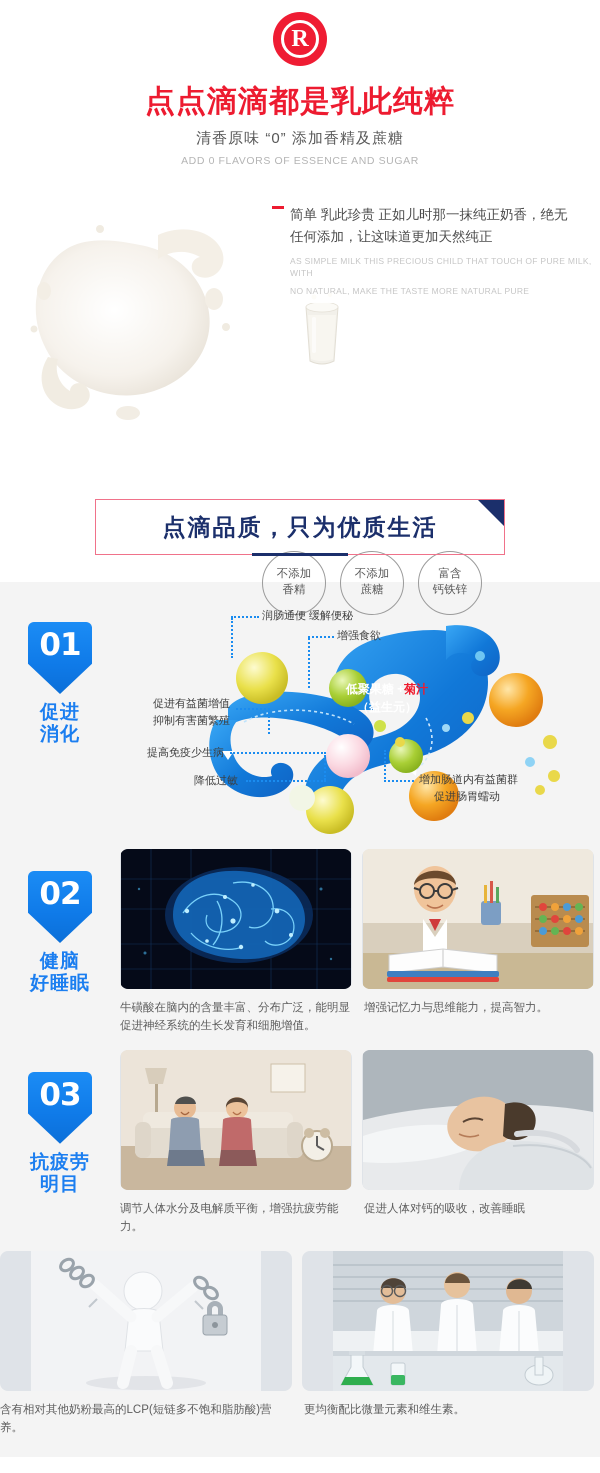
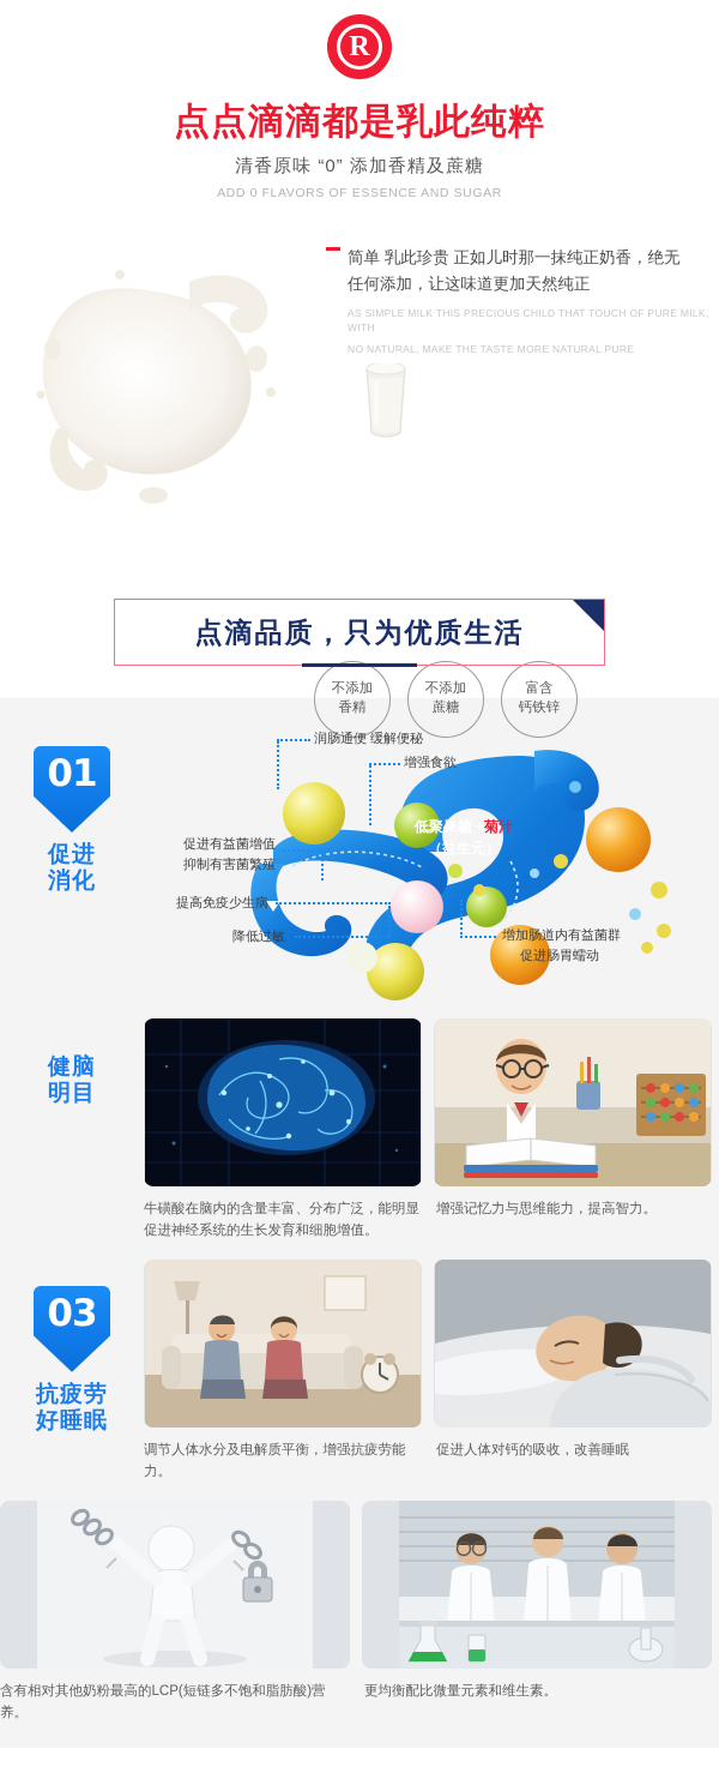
  R
  点点滴滴都是乳此纯粹
  清香原味 “0” 添加香精及蔗糖
  ADD 0 FLAVORS OF ESSENCE AND SUGAR
  简单 乳此珍贵 正如儿时那一抹纯正奶香，绝无
  任何添加，让这味道更加天然纯正
  AS SIMPLE MILK THIS PRECIOUS CHILD THAT TOUCH OF PURE MILK, WITH
  NO NATURAL, MAKE THE TASTE MORE NATURAL PURE
  不添加
  香精
  不添加
  蔗糖
  富含
  钙铁锌
  点滴品质，只为优质生活
  01
  促进
  消化
  润肠通便 缓解便秘
  增强食欲
  促进有益菌增值
  抑制有害菌繁殖
  提高免疫少生病
  降低过敏
  增加肠道内有益菌群
  促进肠胃蠕动
  低聚果糖 +菊汁
  （益生元）
- 02
  健脑
- 好睡眠
+ 明目
  牛磺酸在脑内的含量丰富、分布广泛，能明显促进神经系统的生长发育和细胞增值。
  增强记忆力与思维能力，提高智力。
  03
  抗疲劳
- 明目
+ 好睡眠
  调节人体水分及电解质平衡，增强抗疲劳能力。
  促进人体对钙的吸收，改善睡眠
  含有相对其他奶粉最高的LCP(短链多不饱和脂肪酸)营养。
  更均衡配比微量元素和维生素。
